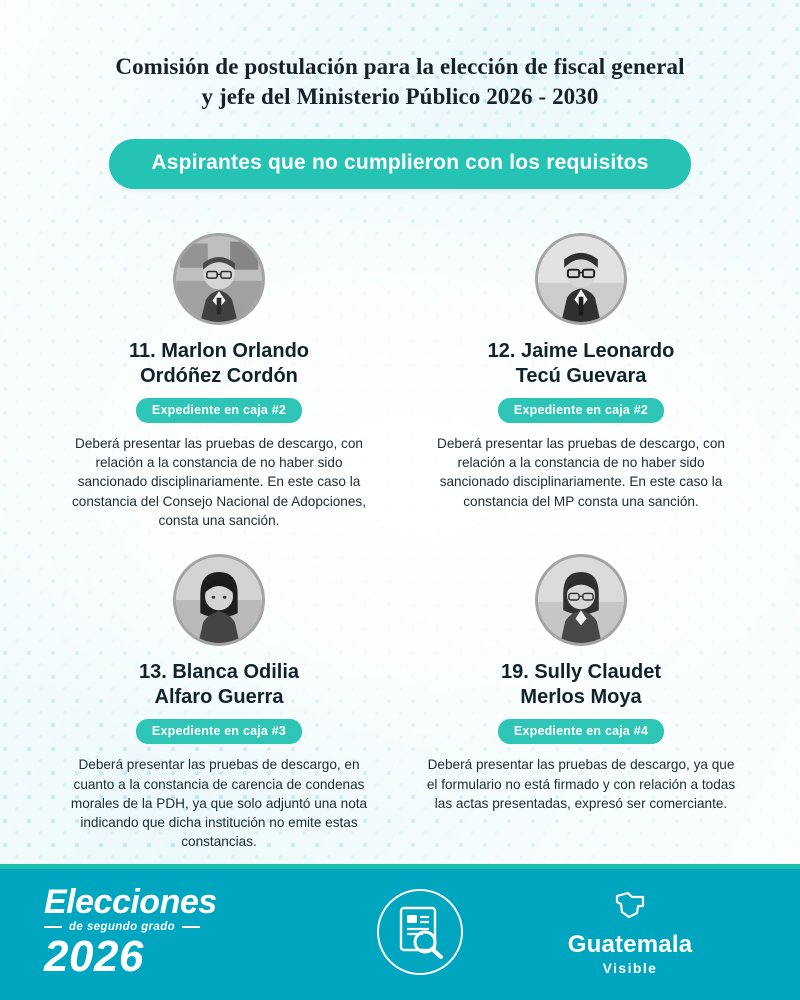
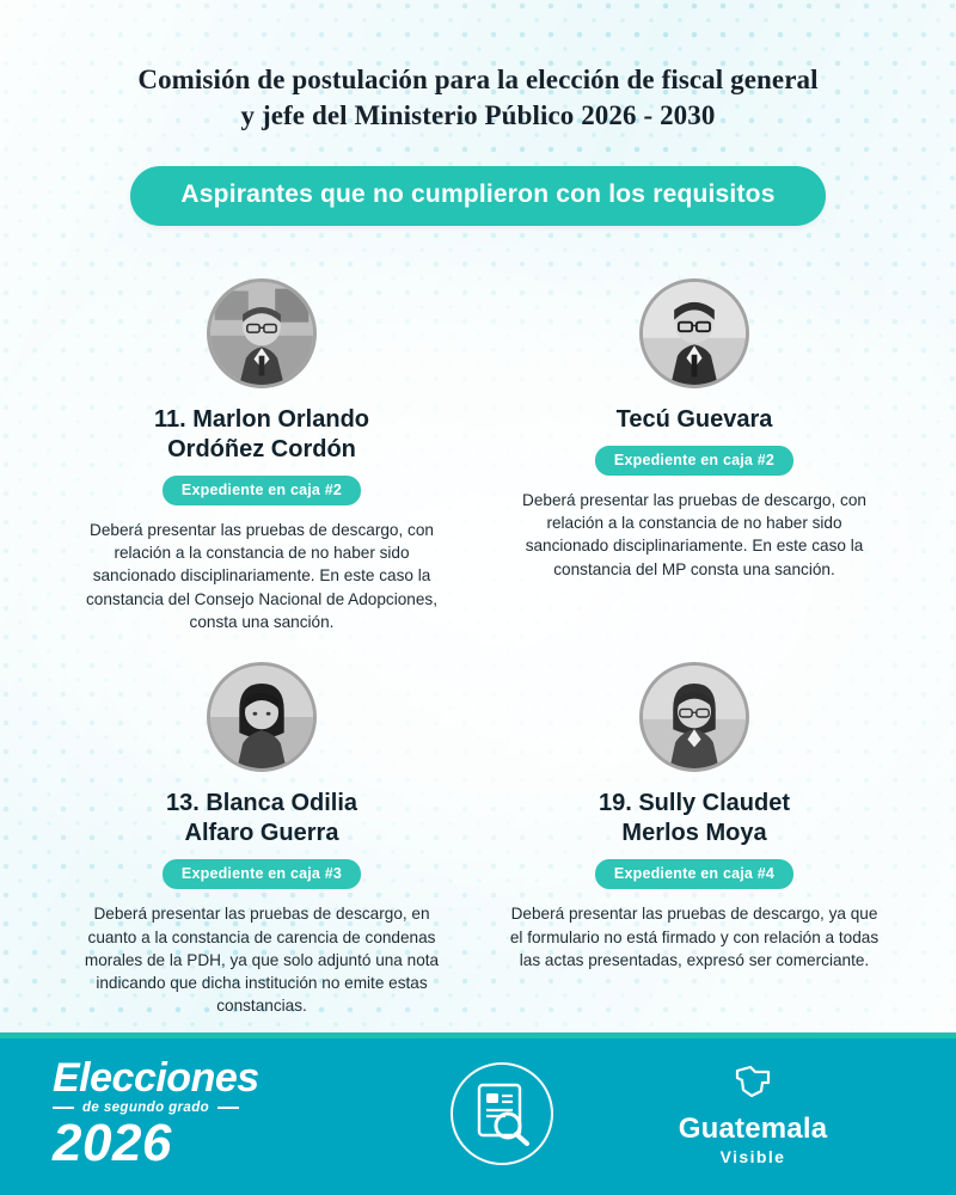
  Comisión de postulación para la elección de fiscal general
  y jefe del Ministerio Público 2026 - 2030
  Aspirantes que no cumplieron con los requisitos
  11. Marlon Orlando
  Ordóñez Cordón
  Expediente en caja #2
  Deberá presentar las pruebas de descargo, con relación a la constancia de no haber sido sancionado disciplinariamente. En este caso la constancia del Consejo Nacional de Adopciones, consta una sanción.
- 12. Jaime Leonardo
  Tecú Guevara
  Expediente en caja #2
  Deberá presentar las pruebas de descargo, con relación a la constancia de no haber sido sancionado disciplinariamente. En este caso la constancia del MP consta una sanción.
  13. Blanca Odilia
  Alfaro Guerra
  Expediente en caja #3
  Deberá presentar las pruebas de descargo, en cuanto a la constancia de carencia de condenas morales de la PDH, ya que solo adjuntó una nota indicando que dicha institución no emite estas constancias.
  19. Sully Claudet
  Merlos Moya
  Expediente en caja #4
  Deberá presentar las pruebas de descargo, ya que el formulario no está firmado y con relación a todas las actas presentadas, expresó ser comerciante.
  Elecciones
  de segundo grado
  2026
  Guatemala
  Visible
